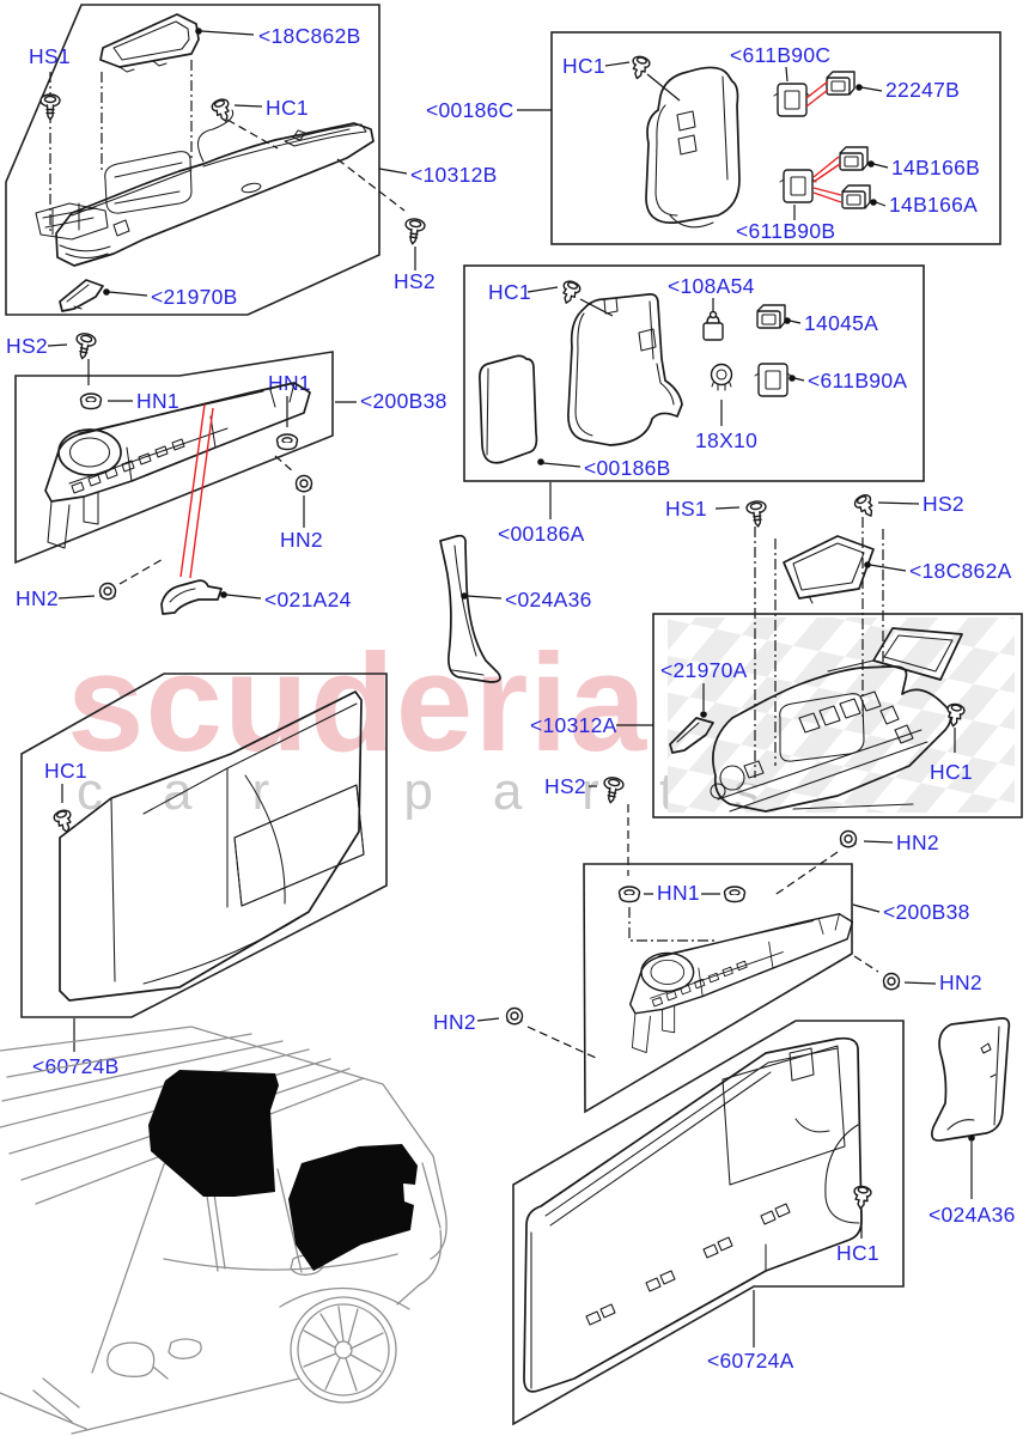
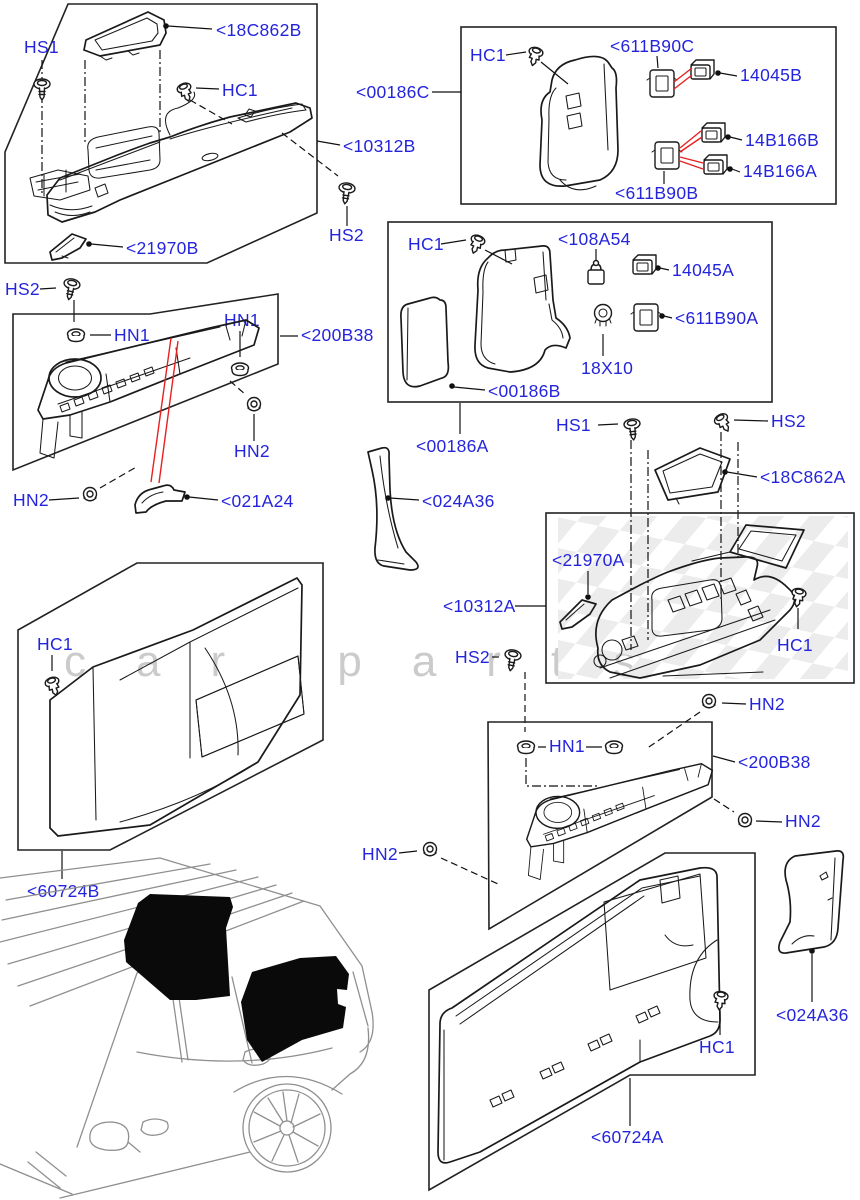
- scuderia
  car par
  <18C862B
  HS1
  HC1
  HS2
  <21970B
  <10312B
  <00186C
  HC1
  <611B90C
- 22247B
+ 14045B
  14B166B
  14B166A
  <611B90B
  HC1
  <00186B
  <108A54
  14045A
  18X10
  <611B90A
  <00186A
  HS2
  HN1
  <200B38
  HN2
  HN2
  <021A24
  <024A36
  HS1
  HS2
  <18C862A
  <10312A
  <21970A
  HC1
  HS2
  HN2
  HN1
  <200B38
  HN2
  HN2
  HC1
  <60724B
  HC1
  <60724A
  <024A36
